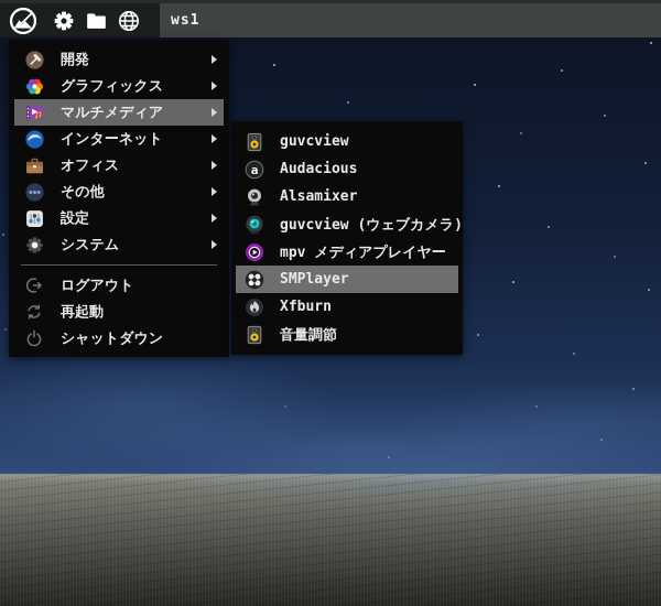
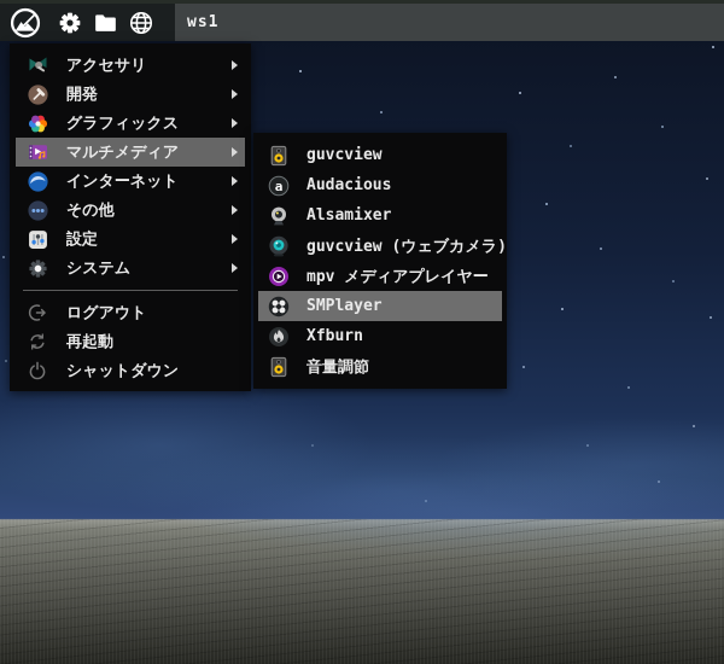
  ws1
+ アクセサリ
  開発
  グラフィックス
  マルチメディア
  インターネット
- オフィス
  その他
  設定
  システム
  ログアウト
  再起動
  シャットダウン
  guvcview
  a
  Audacious
  Alsamixer
  guvcview (ウェブカメラ)
  mpv メディアプレイヤー
  SMPlayer
  Xfburn
  音量調節
